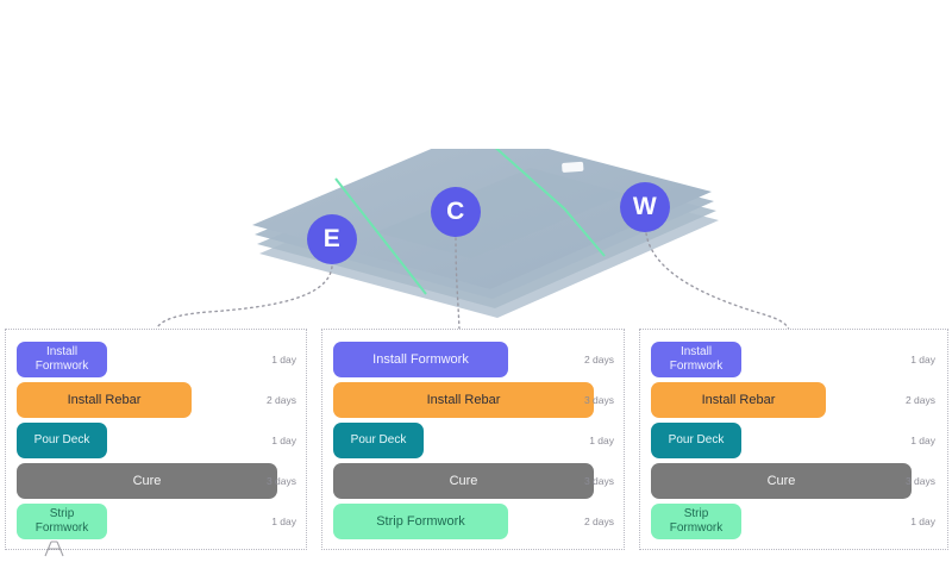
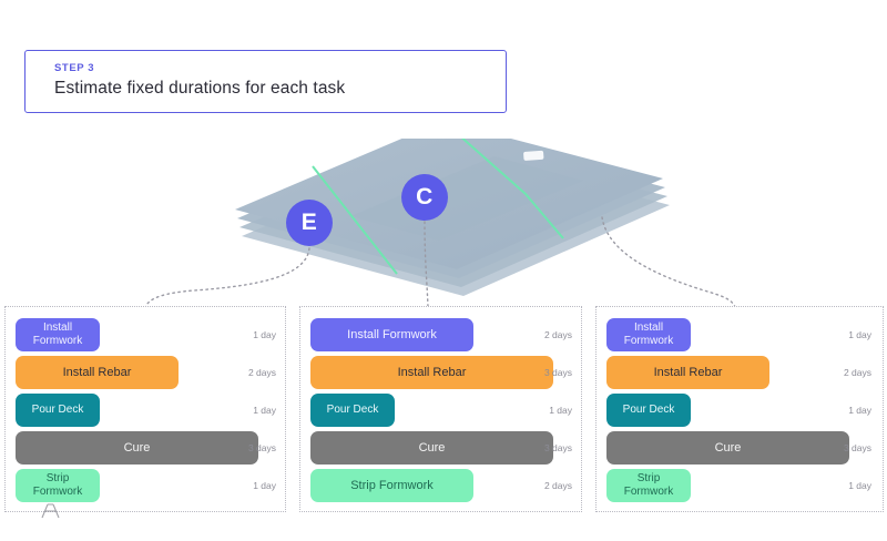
+ STEP 3
+ Estimate fixed durations for each task
  E
  C
- W
  Install Formwork
  1 day
  Install Rebar
  2 days
  Pour Deck
  1 day
  Cure
  3 days
  Strip Formwork
  1 day
  Install Formwork
  2 days
  Install Rebar
  3 days
  Pour Deck
  1 day
  Cure
  3 days
  Strip Formwork
  2 days
  Install Formwork
  1 day
  Install Rebar
  2 days
  Pour Deck
  1 day
  Cure
  3 days
  Strip Formwork
  1 day
